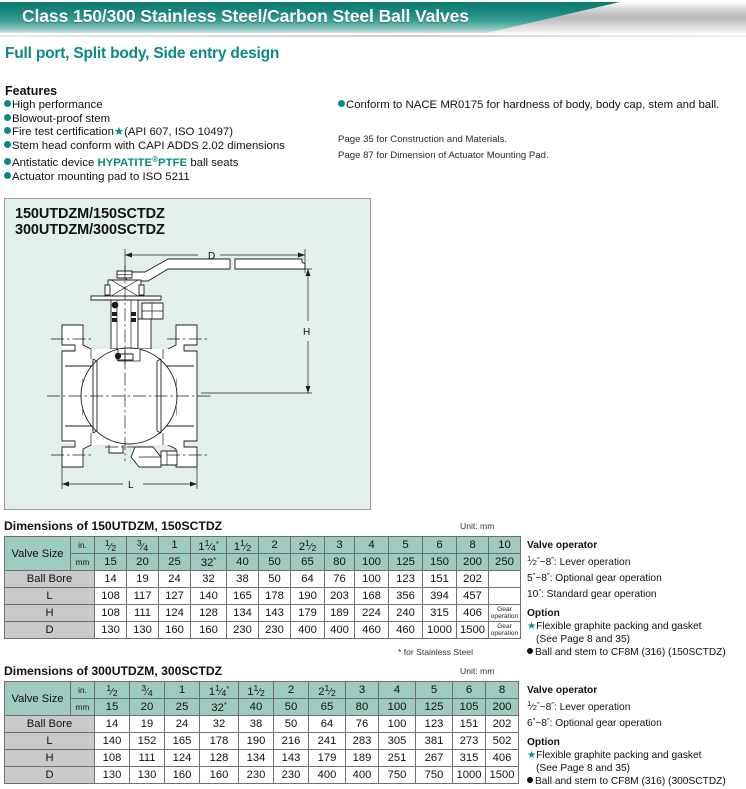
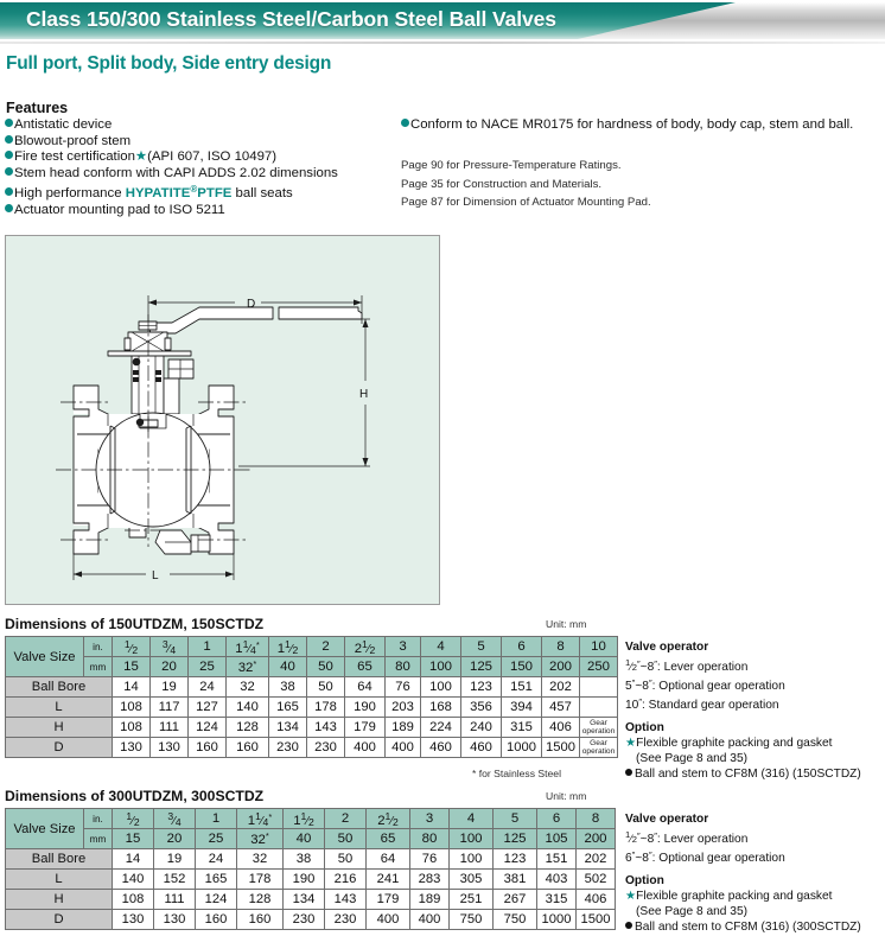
  Class 150/300 Stainless Steel/Carbon Steel Ball Valves
  Full port, Split body, Side entry design
  Features
- High performance
+ Antistatic device
  Blowout-proof stem
  Fire test certification★(API 607, ISO 10497)
  Stem head conform with CAPI ADDS 2.02 dimensions
- Antistatic device HYPATITE®PTFE ball seats
+ High performance HYPATITE®PTFE ball seats
  Actuator mounting pad to ISO 5211
  Conform to NACE MR0175 for hardness of body, body cap, stem and ball.
+ Page 90 for Pressure-Temperature Ratings.
  Page 35 for Construction and Materials.
  Page 87 for Dimension of Actuator Mounting Pad.
- 150UTDZM/150SCTDZ
- 300UTDZM/300SCTDZ
  D
  H
  L
  Dimensions of 150UTDZM, 150SCTDZ
  Unit: mm
  Valve Size	in.	1⁄2	3⁄4	1	11⁄4*	11⁄2	2	21⁄2	3	4	5	6	8	10
  mm	15	20	25	32*	40	50	65	80	100	125	150	200	250
  Ball Bore	14	19	24	32	38	50	64	76	100	123	151	202
  L	108	117	127	140	165	178	190	203	168	356	394	457
  H	108	111	124	128	134	143	179	189	224	240	315	406
  D	130	130	160	160	230	230	400	400	460	460	1000	1500
  * for Stainless Steel
  Valve operator
  1⁄2″~8″: Lever operation
  5″~8″: Optional gear operation
  10″: Standard gear operation
  Option
  ★Flexible graphite packing and gasket
  (See Page 8 and 35)
  Ball and stem to CF8M (316) (150SCTDZ)
  Dimensions of 300UTDZM, 300SCTDZ
  Unit: mm
  Valve Size	in.	1⁄2	3⁄4	1	11⁄4*	11⁄2	2	21⁄2	3	4	5	6	8
  mm	15	20	25	32*	40	50	65	80	100	125	105	200
  Ball Bore	14	19	24	32	38	50	64	76	100	123	151	202
- L	140	152	165	178	190	216	241	283	305	381	273	502
+ L	140	152	165	178	190	216	241	283	305	381	403	502
  H	108	111	124	128	134	143	179	189	251	267	315	406
  D	130	130	160	160	230	230	400	400	750	750	1000	1500
  Valve operator
  1⁄2″~8″: Lever operation
  6″~8″: Optional gear operation
  Option
  ★Flexible graphite packing and gasket
  (See Page 8 and 35)
  Ball and stem to CF8M (316) (300SCTDZ)
